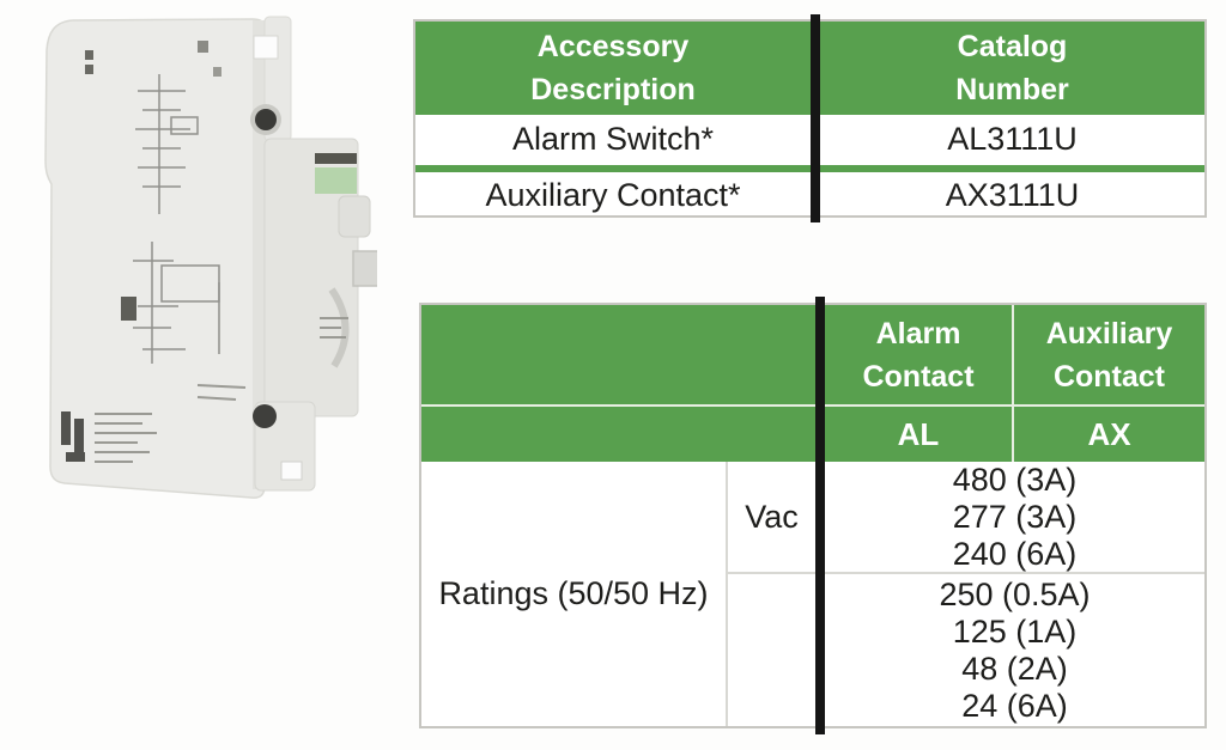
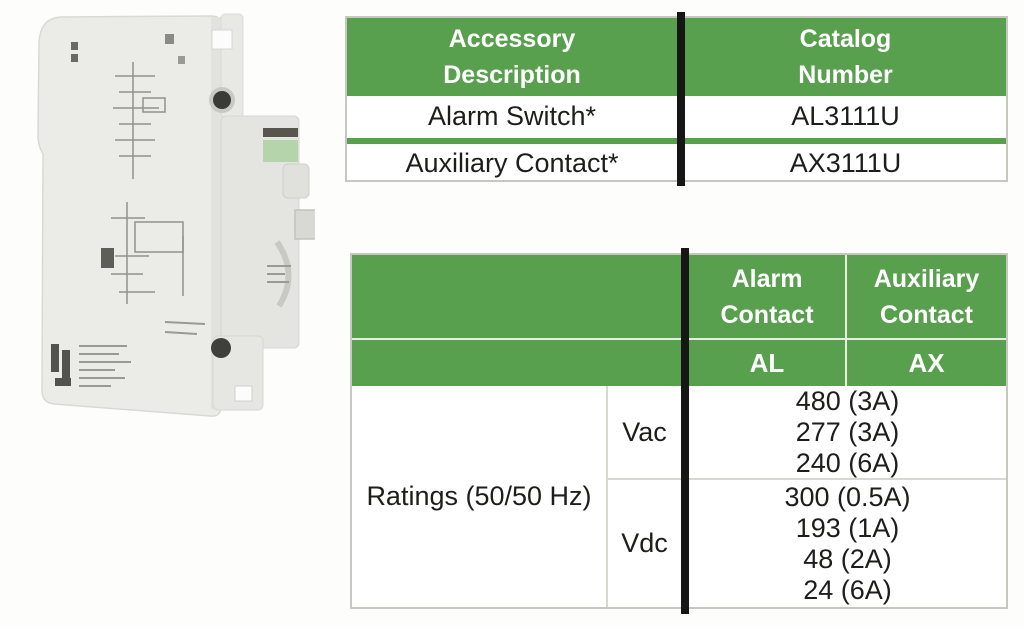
  Accessory
  Description
  Catalog
  Number
  Alarm Switch*
  AL3111U
  Auxiliary Contact*
  AX3111U
  Alarm
  Contact
  Auxiliary
  Contact
  AL
  AX
  Ratings (50/50 Hz)
  Vac
  480 (3A)
  277 (3A)
  240 (6A)
+ Vdc
- 250 (0.5A)
+ 300 (0.5A)
- 125 (1A)
+ 193 (1A)
  48 (2A)
  24 (6A)
